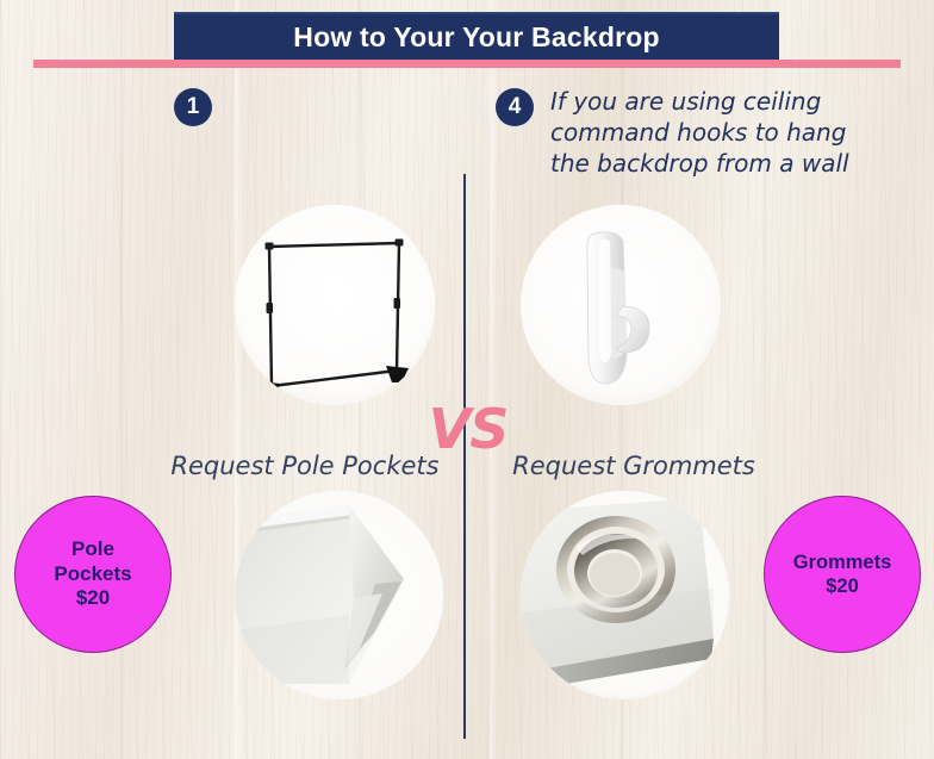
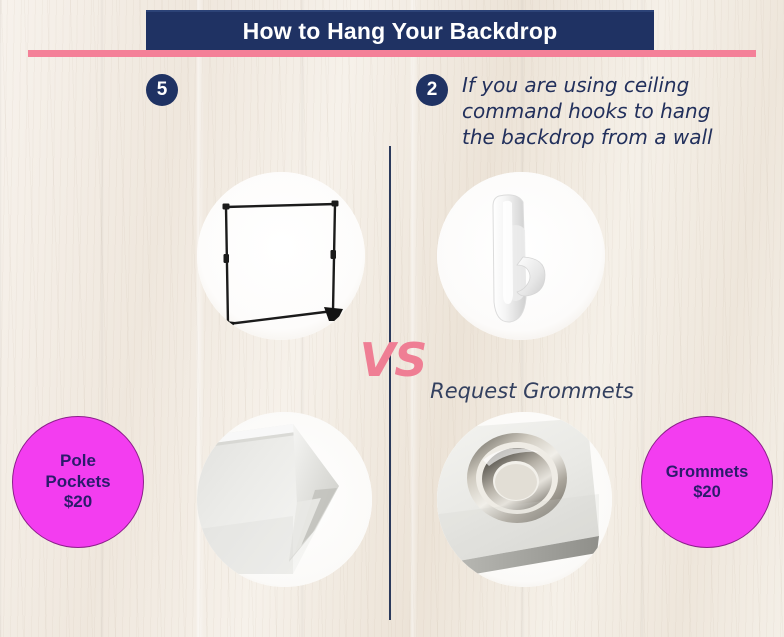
- How to Your Your Backdrop
+ How to Hang Your Backdrop
- 1
+ 5
- 4
+ 2
  If you are using ceiling
  command hooks to hang
  the backdrop from a wall
  VS
- Request Pole Pockets
  Request Grommets
  Pole
  Pockets
  $20
  Grommets
  $20
